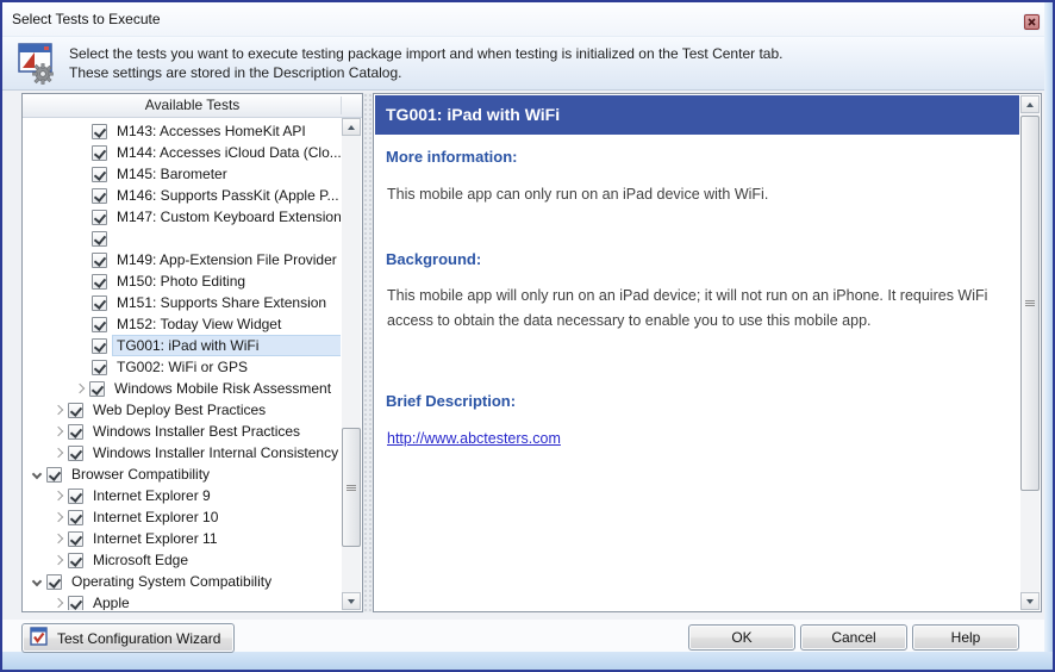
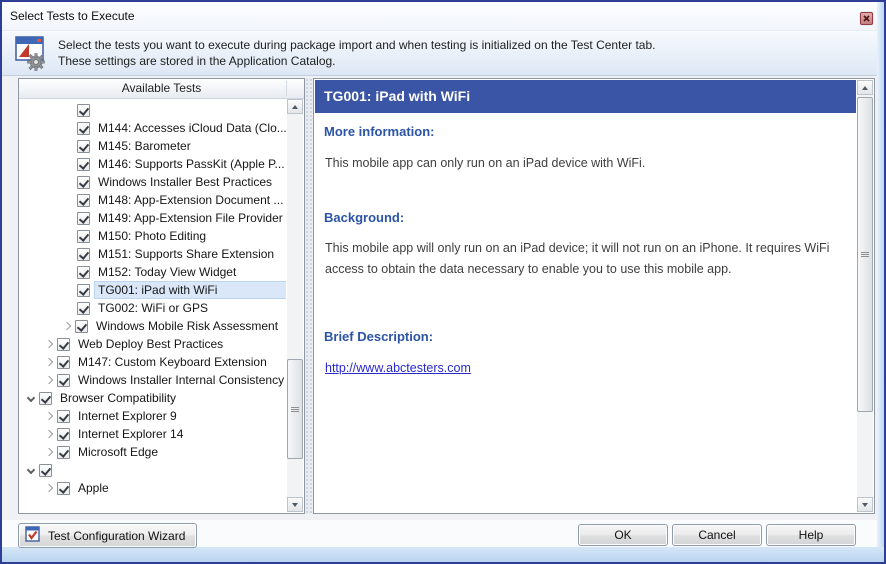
  Select Tests to Execute
- Select the tests you want to execute testing package import and when testing is initialized on the Test Center tab.
+ Select the tests you want to execute during package import and when testing is initialized on the Test Center tab.
- These settings are stored in the Description Catalog.
+ These settings are stored in the Application Catalog.
  Available Tests
- M143: Accesses HomeKit API
  M144: Accesses iCloud Data (Clo...
  M145: Barometer
  M146: Supports PassKit (Apple P...
- M147: Custom Keyboard Extension
+ Windows Installer Best Practices
+ M148: App-Extension Document ...
  M149: App-Extension File Provider
  M150: Photo Editing
  M151: Supports Share Extension
  M152: Today View Widget
  TG001: iPad with WiFi
  TG002: WiFi or GPS
  Windows Mobile Risk Assessment
  Web Deploy Best Practices
- Windows Installer Best Practices
+ M147: Custom Keyboard Extension
  Windows Installer Internal Consistency
  Browser Compatibility
  Internet Explorer 9
- Internet Explorer 10
+ Internet Explorer 14
- Internet Explorer 11
  Microsoft Edge
- Operating System Compatibility
  Apple
  TG001: iPad with WiFi
  More information:
  This mobile app can only run on an iPad device with WiFi.
  Background:
  This mobile app will only run on an iPad device; it will not run on an iPhone. It requires WiFi access to obtain the data necessary to enable you to use this mobile app.
  Brief Description:
  http://www.abctesters.com
  Test Configuration Wizard
  OK
  Cancel
  Help
